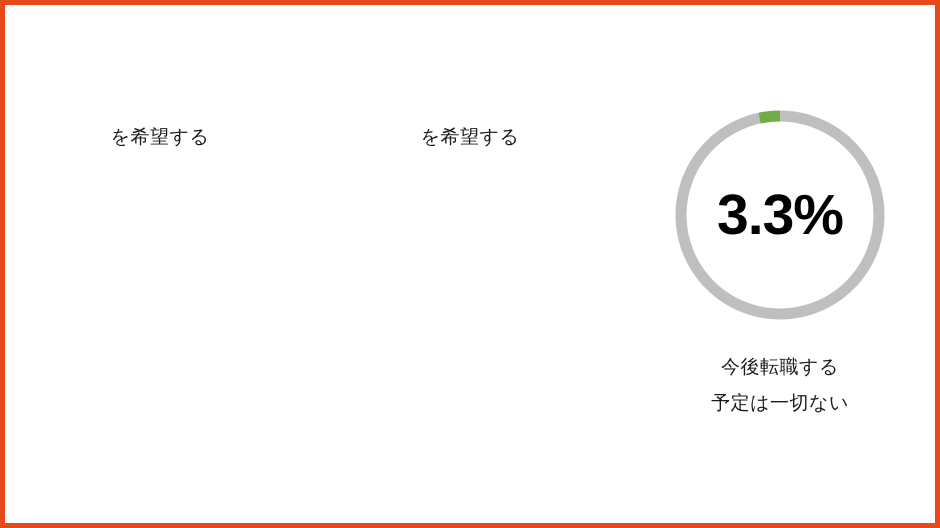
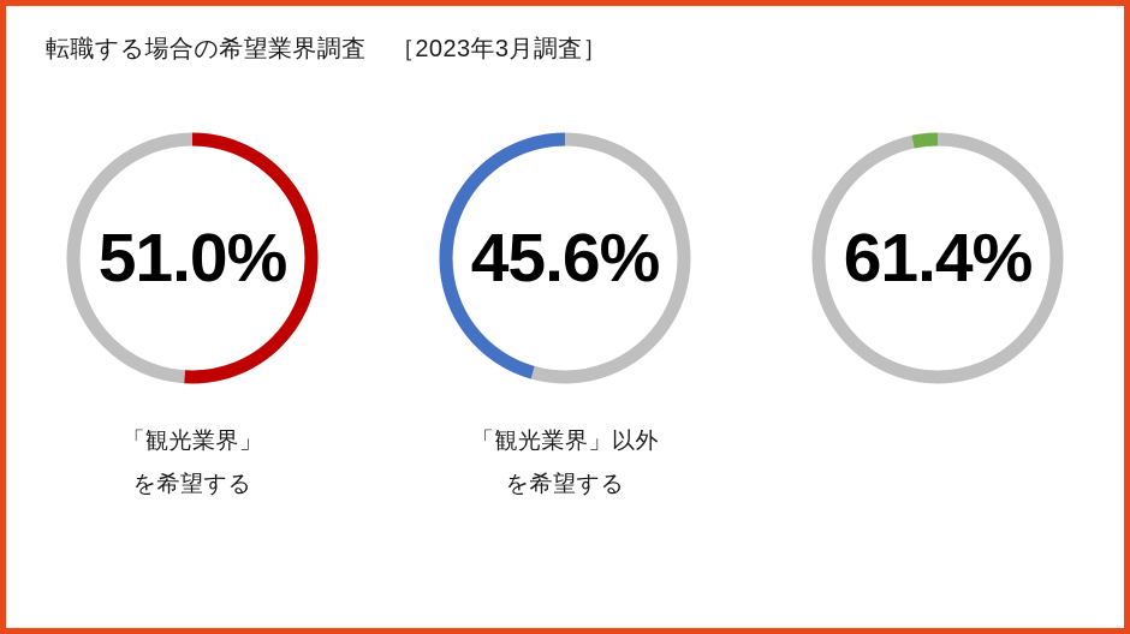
+ 転職する場合の希望業界調査 ［2023年3月調査］
+ 51.0%
+ 「観光業界」
  を希望する
+ 45.6%
+ 「観光業界」以外
  を希望する
- 3.3%
+ 61.4%
- 今後転職する
- 予定は一切ない
